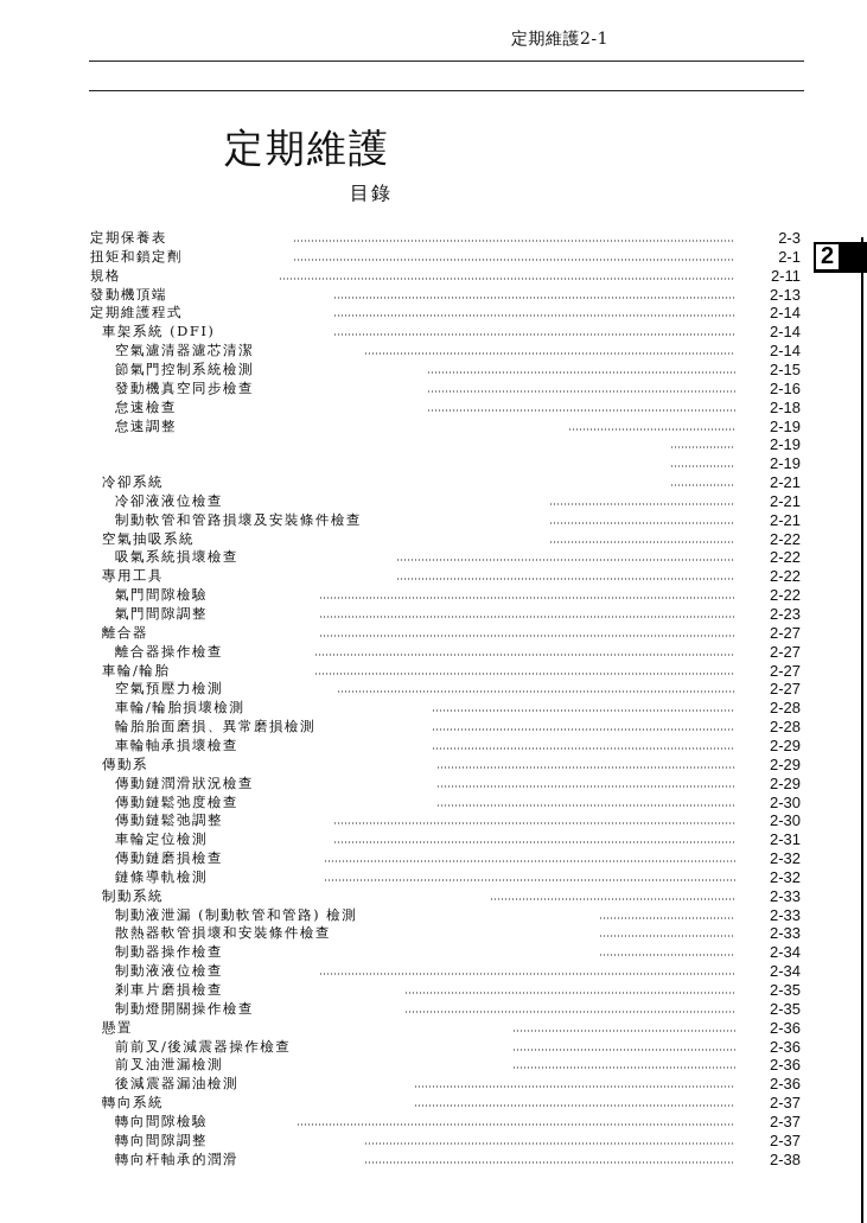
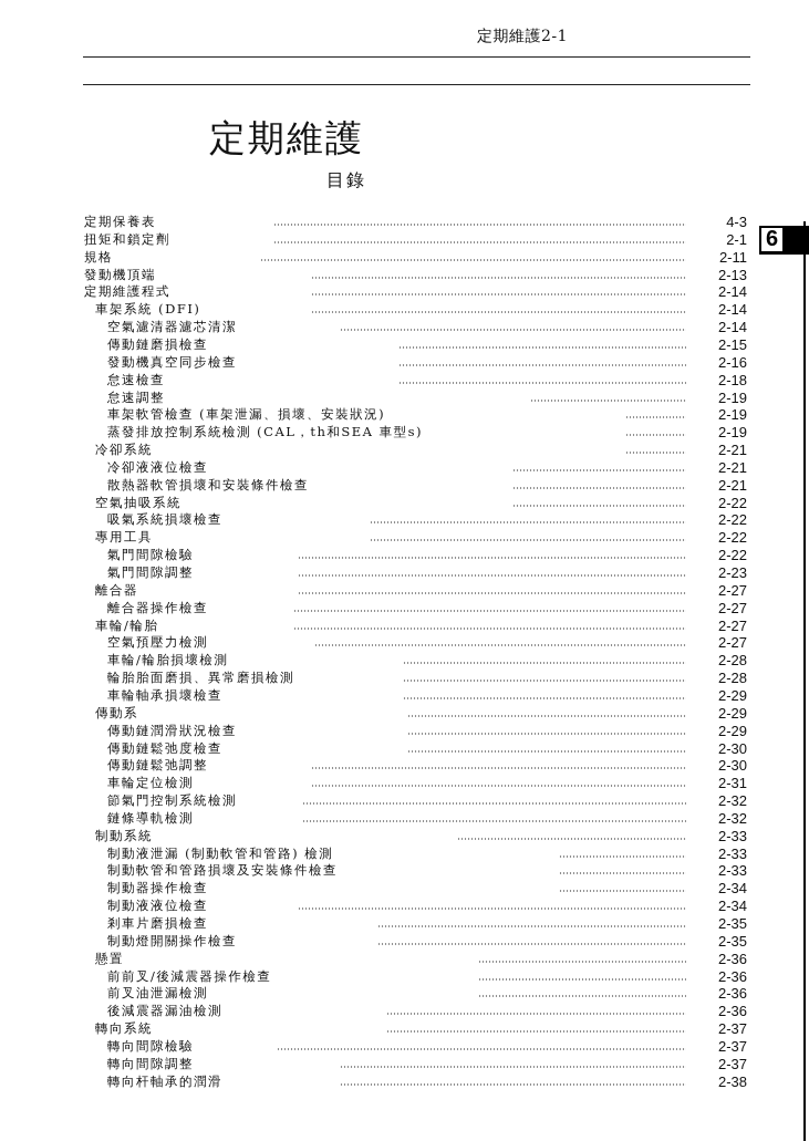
  定期維護2-1
  定期維護
  目錄
- 2
+ 6
  定期保養表
- 2-3
+ 4-3
  扭矩和鎖定劑
  2-1
  規格
  2-11
  發動機頂端
  2-13
  定期維護程式
  2-14
  車架系統 (DFI)
  2-14
  空氣濾清器濾芯清潔
  2-14
- 節氣門控制系統檢測
+ 傳動鏈磨損檢查
  2-15
  發動機真空同步檢查
  2-16
  怠速檢查
  2-18
  怠速調整
  2-19
+ 車架軟管檢查 (車架泄漏、損壞、安裝狀況)
  2-19
+ 蒸發排放控制系統檢測 (CAL，th和SEA 車型s)
  2-19
  冷卻系統
  2-21
  冷卻液液位檢查
  2-21
- 制動軟管和管路損壞及安裝條件檢查
+ 散熱器軟管損壞和安裝條件檢查
  2-21
  空氣抽吸系統
  2-22
  吸氣系統損壞檢查
  2-22
  專用工具
  2-22
  氣門間隙檢驗
  2-22
  氣門間隙調整
  2-23
  離合器
  2-27
  離合器操作檢查
  2-27
  車輪/輪胎
  2-27
  空氣預壓力檢測
  2-27
  車輪/輪胎損壞檢測
  2-28
  輪胎胎面磨損、異常磨損檢測
  2-28
  車輪軸承損壞檢查
  2-29
  傳動系
  2-29
  傳動鏈潤滑狀況檢查
  2-29
  傳動鏈鬆弛度檢查
  2-30
  傳動鏈鬆弛調整
  2-30
  車輪定位檢測
  2-31
- 傳動鏈磨損檢查
+ 節氣門控制系統檢測
  2-32
  鏈條導軌檢測
  2-32
  制動系統
  2-33
  制動液泄漏 (制動軟管和管路) 檢測
  2-33
- 散熱器軟管損壞和安裝條件檢查
+ 制動軟管和管路損壞及安裝條件檢查
  2-33
  制動器操作檢查
  2-34
  制動液液位檢查
  2-34
  剎車片磨損檢查
  2-35
  制動燈開關操作檢查
  2-35
  懸置
  2-36
  前前叉/後減震器操作檢查
  2-36
  前叉油泄漏檢測
  2-36
  後減震器漏油檢測
  2-36
  轉向系統
  2-37
  轉向間隙檢驗
  2-37
  轉向間隙調整
  2-37
  轉向杆軸承的潤滑
  2-38
